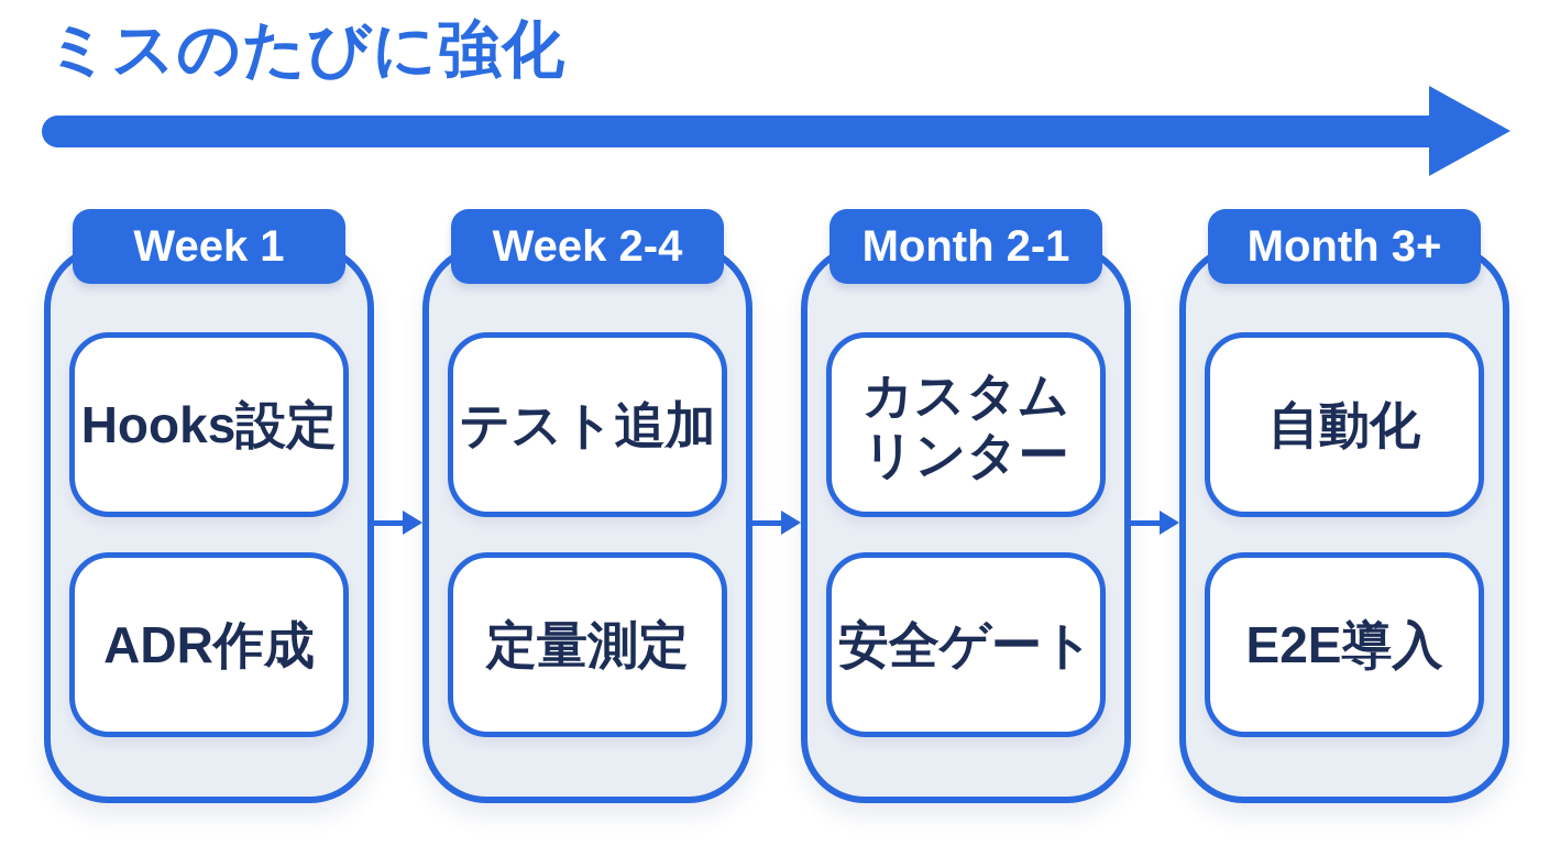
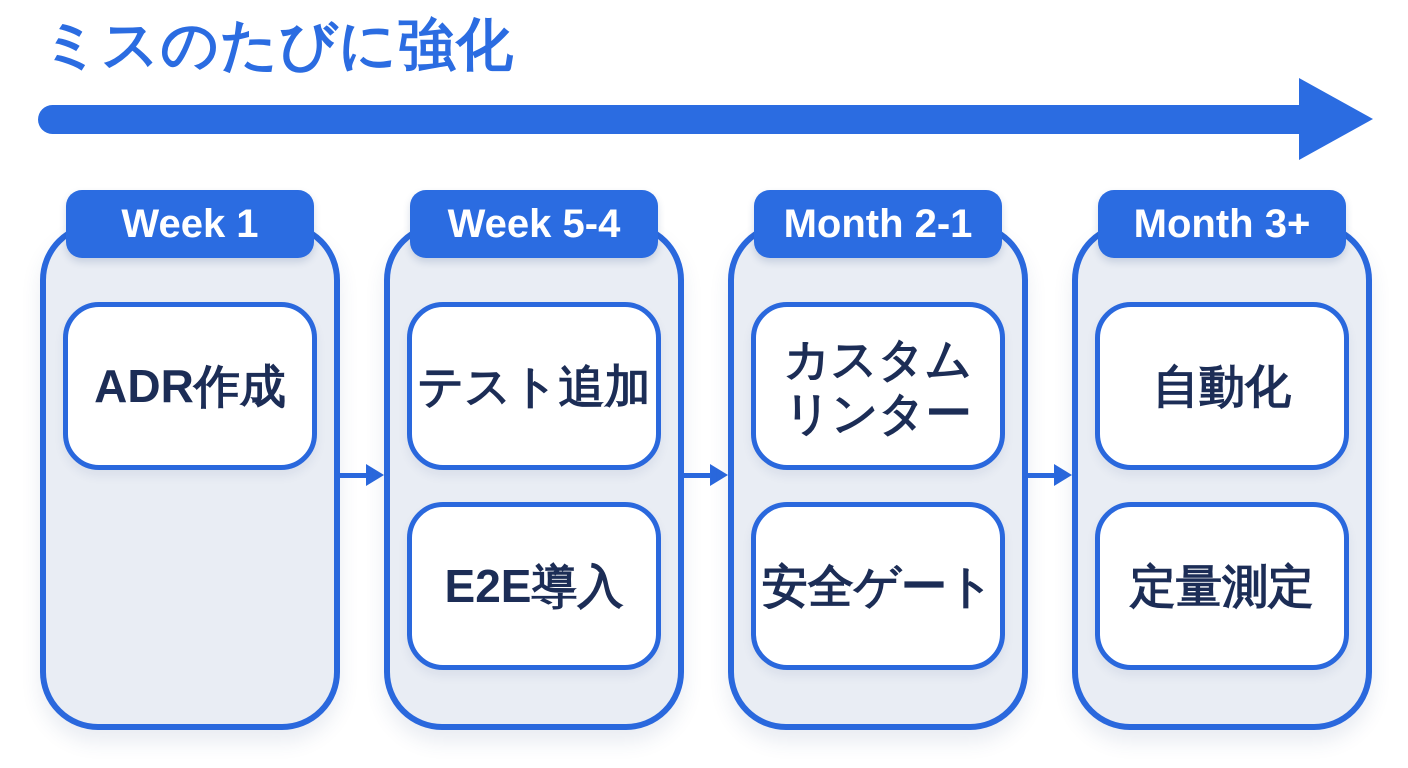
  ミスのたびに強化
  Week 1
- Hooks設定
  ADR作成
- Week 2-4
+ Week 5-4
  テスト追加
- 定量測定
+ E2E導入
  Month 2-1
  カスタム
  リンター
  安全ゲート
  Month 3+
  自動化
- E2E導入
+ 定量測定
